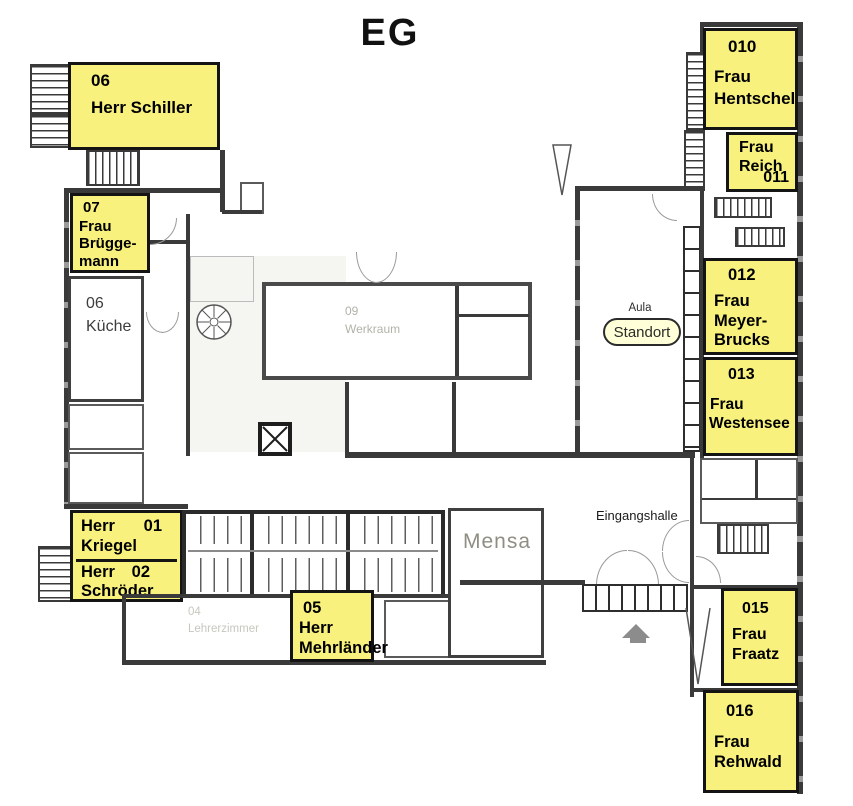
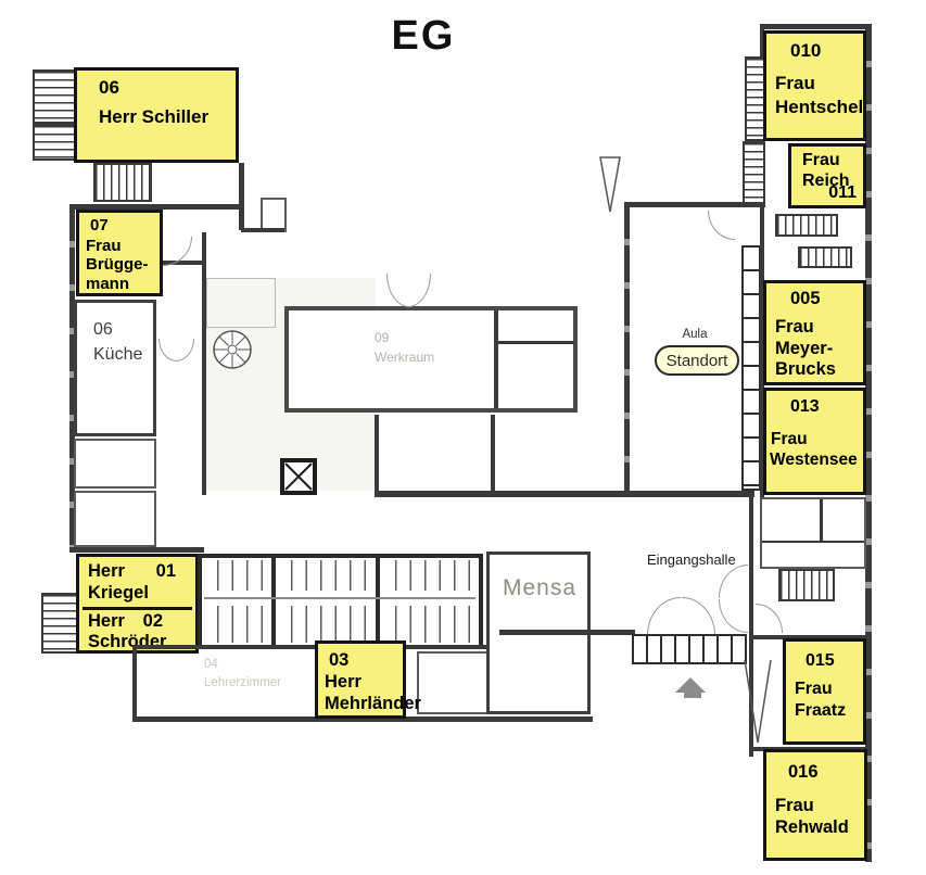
  EG
  06
  Herr Schiller
  07
  Frau
  Brügge-
  mann
  06
  Küche
  09
  Werkraum
  Aula
  Standort
  010
  Frau
  Hentschel
  Frau
  Reich
  011
- 012
+ 005
  Frau
  Meyer-
  Brucks
  013
  Frau
  Westensee
  015
  Frau
  Fraatz
  016
  Frau
  Rehwald
  Herr
  01
  Kriegel
  Herr
  02
  Schröder
  04
  Lehrerzimmer
- 05
+ 03
  Herr
  Mehrländer
  Mensa
  Eingangshalle
